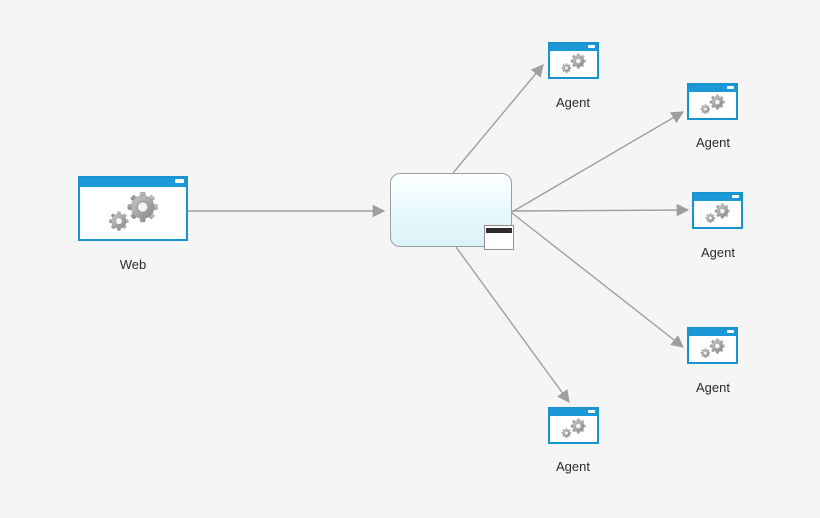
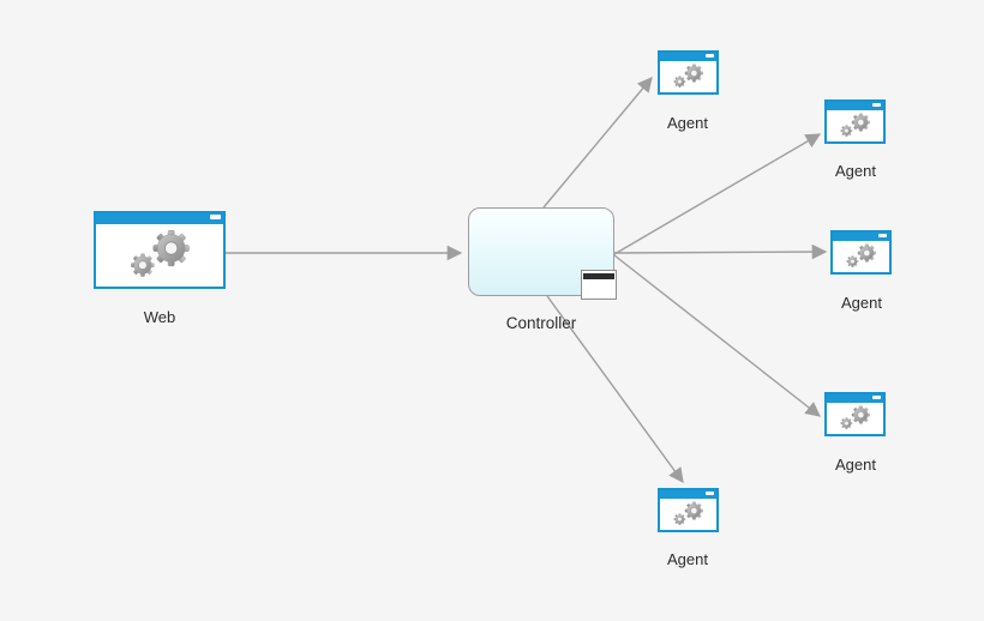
  Web
+ Controller
  Agent
  Agent
  Agent
  Agent
  Agent
